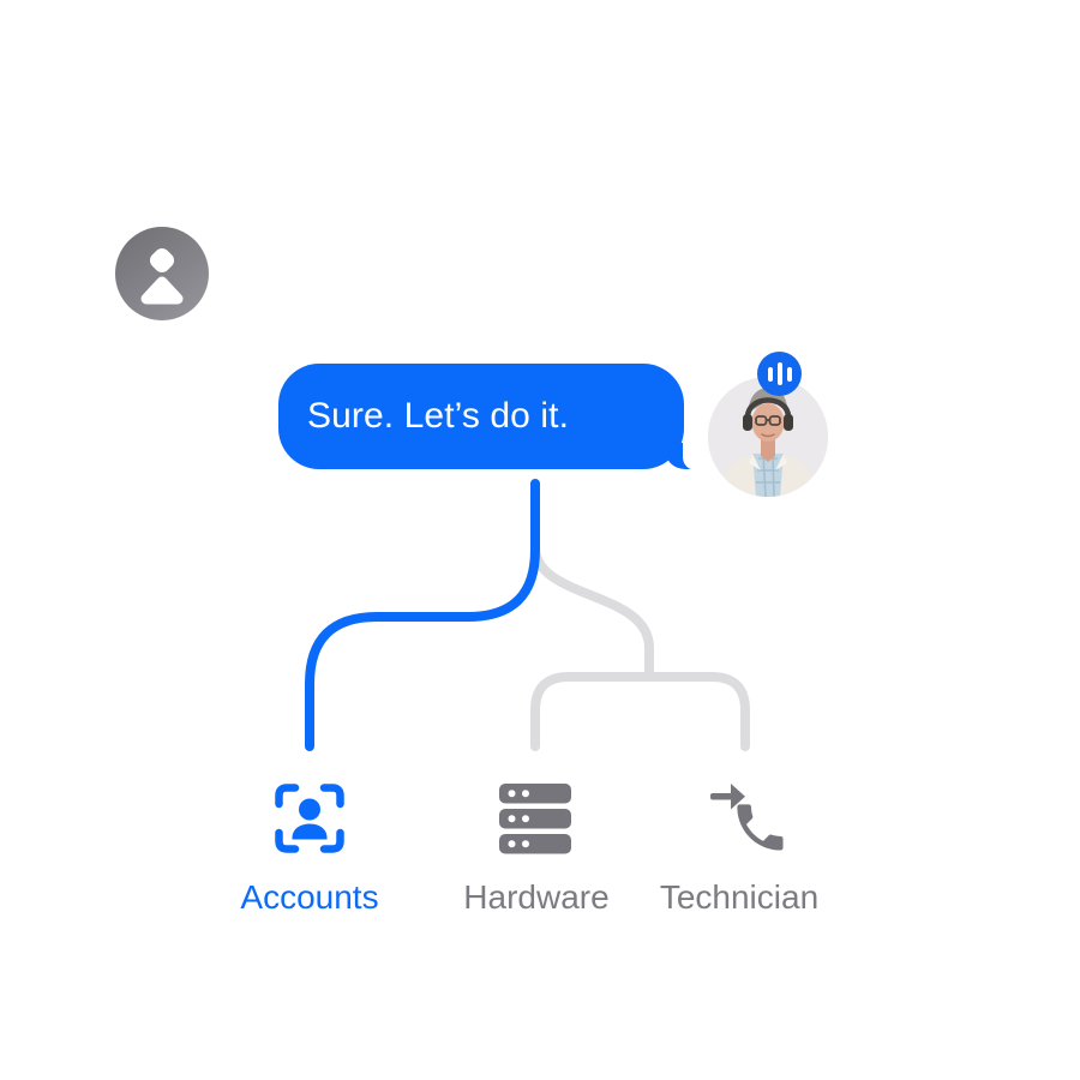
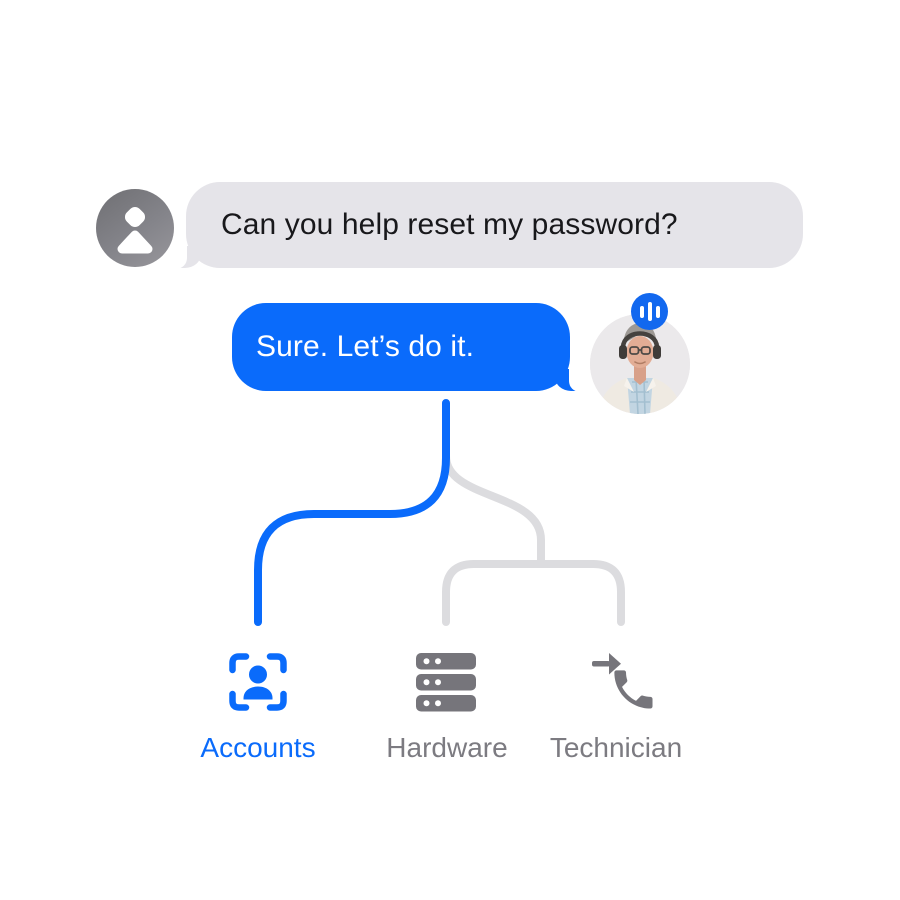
+ Can you help reset my password?
  Sure. Let’s do it.
  Accounts
  Hardware
  Technician
